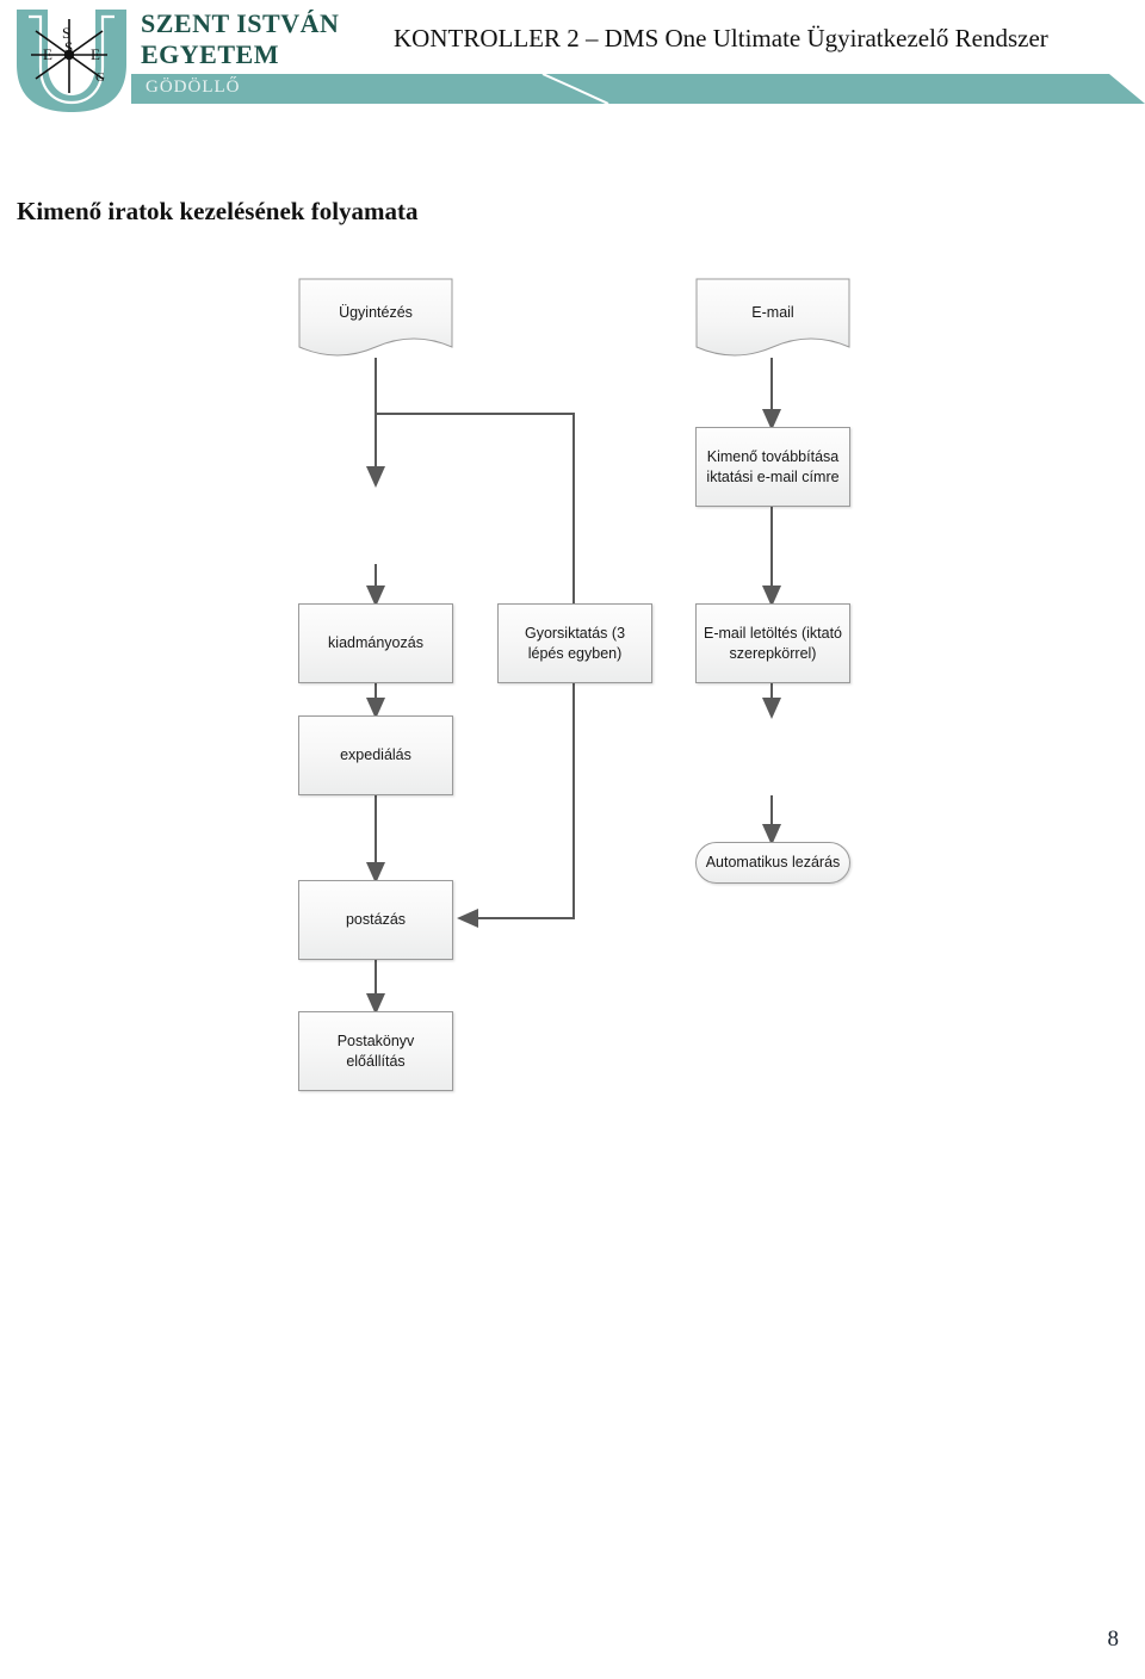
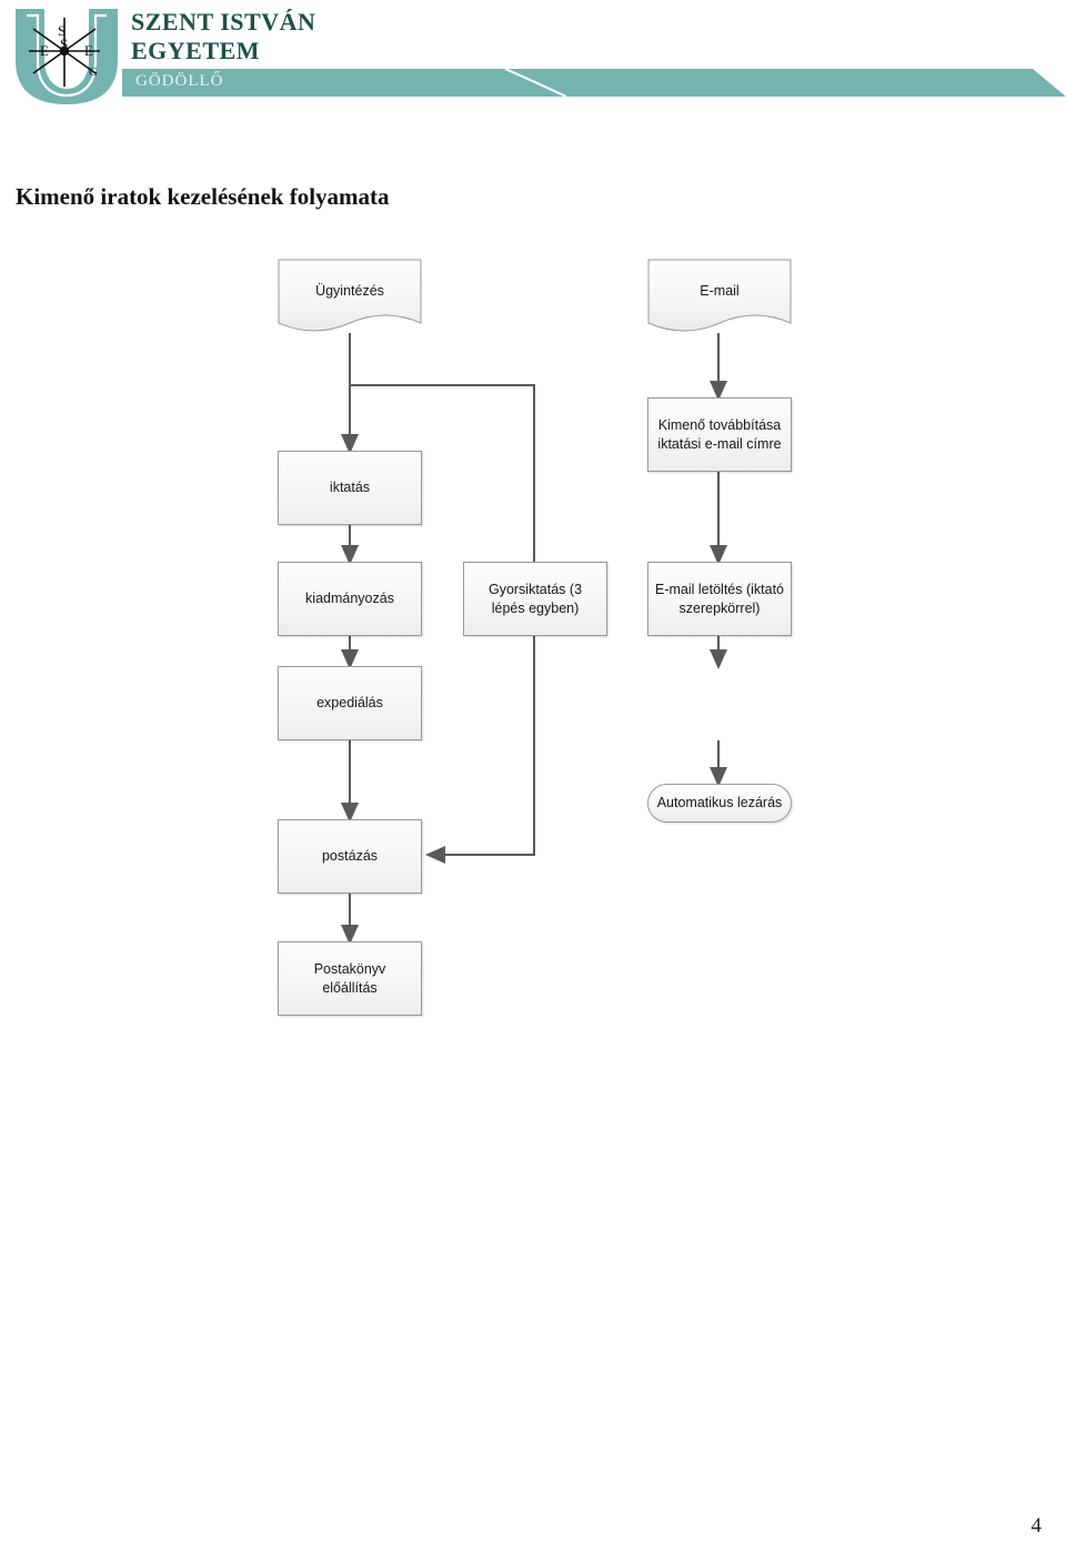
  S
  S
  E
  E
  G
  SZENT ISTVÁN
  EGYETEM
  GÖDÖLLŐ
- KONTROLLER 2 – DMS One Ultimate Ügyiratkezelő Rendszer
  Kimenő iratok kezelésének folyamata
  Ügyintézés
  E-mail
  Kimenő továbbítása iktatási e-mail címre
+ iktatás
  kiadmányozás
  Gyorsiktatás (3 lépés egyben)
  E-mail letöltés (iktató szerepkörrel)
  expediálás
  Automatikus lezárás
  postázás
  Postakönyv előállítás
- 8
+ 4
